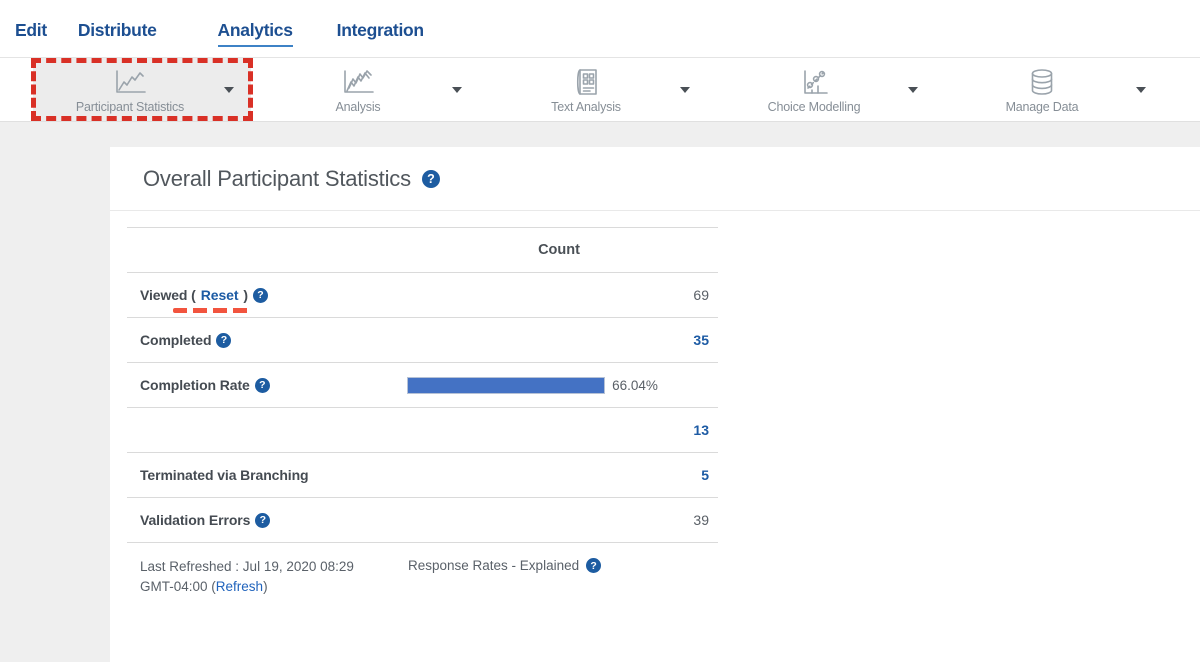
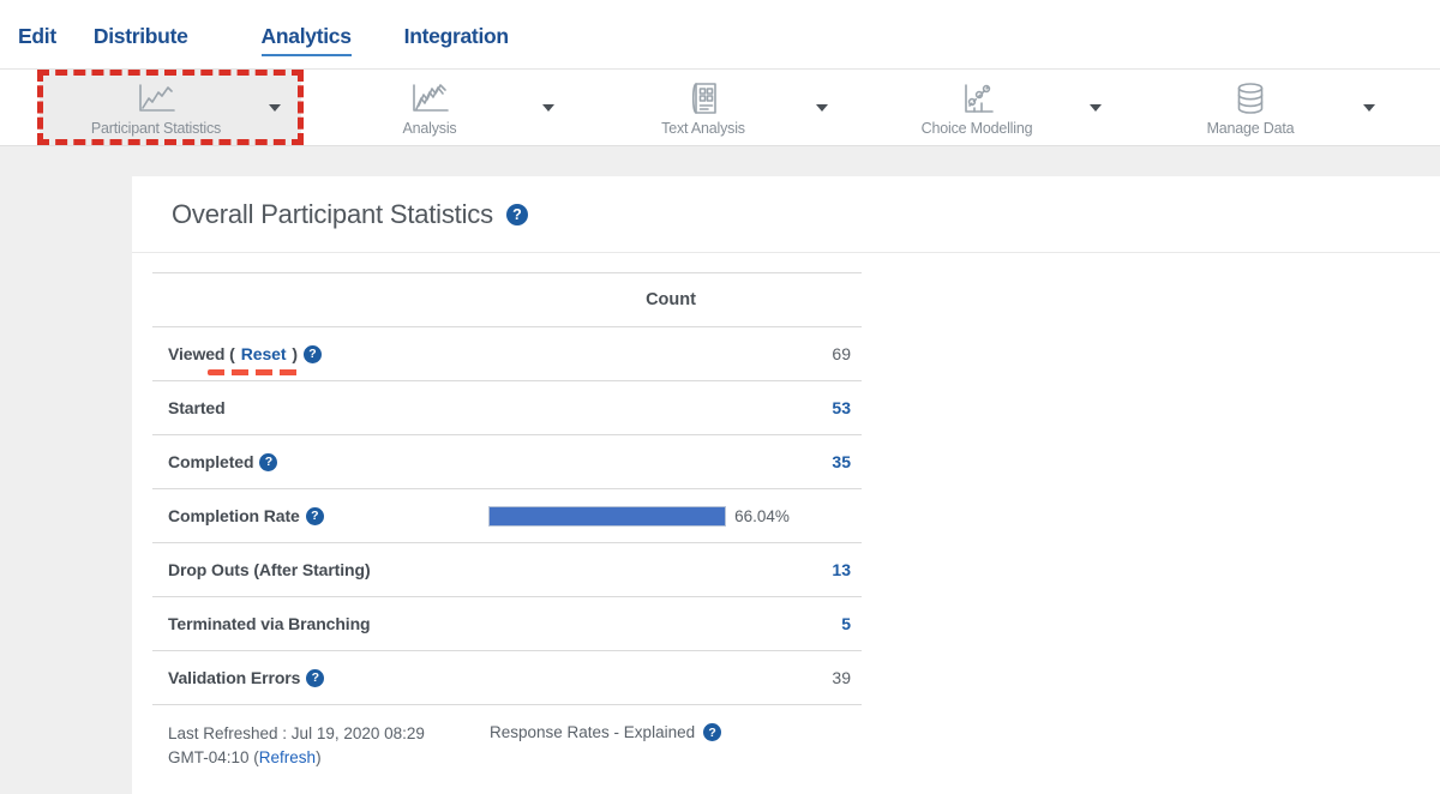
  Edit
  Distribute
  Analytics
  Integration
  Participant Statistics
  Analysis
  Text Analysis
  Choice Modelling
  Manage Data
  Overall Participant Statistics
  ?
  Count
  Viewed (
  Reset
  )
  ?
  69
+ Started
+ 53
  Completed
  ?
  35
  Completion Rate
  ?
  66.04%
+ Drop Outs (After Starting)
  13
  Terminated via Branching
  5
  Validation Errors
  ?
  39
  Last Refreshed : Jul 19, 2020 08:29
- GMT-04:00 (Refresh)
+ GMT-04:10 (Refresh)
  Response Rates - Explained
  ?
